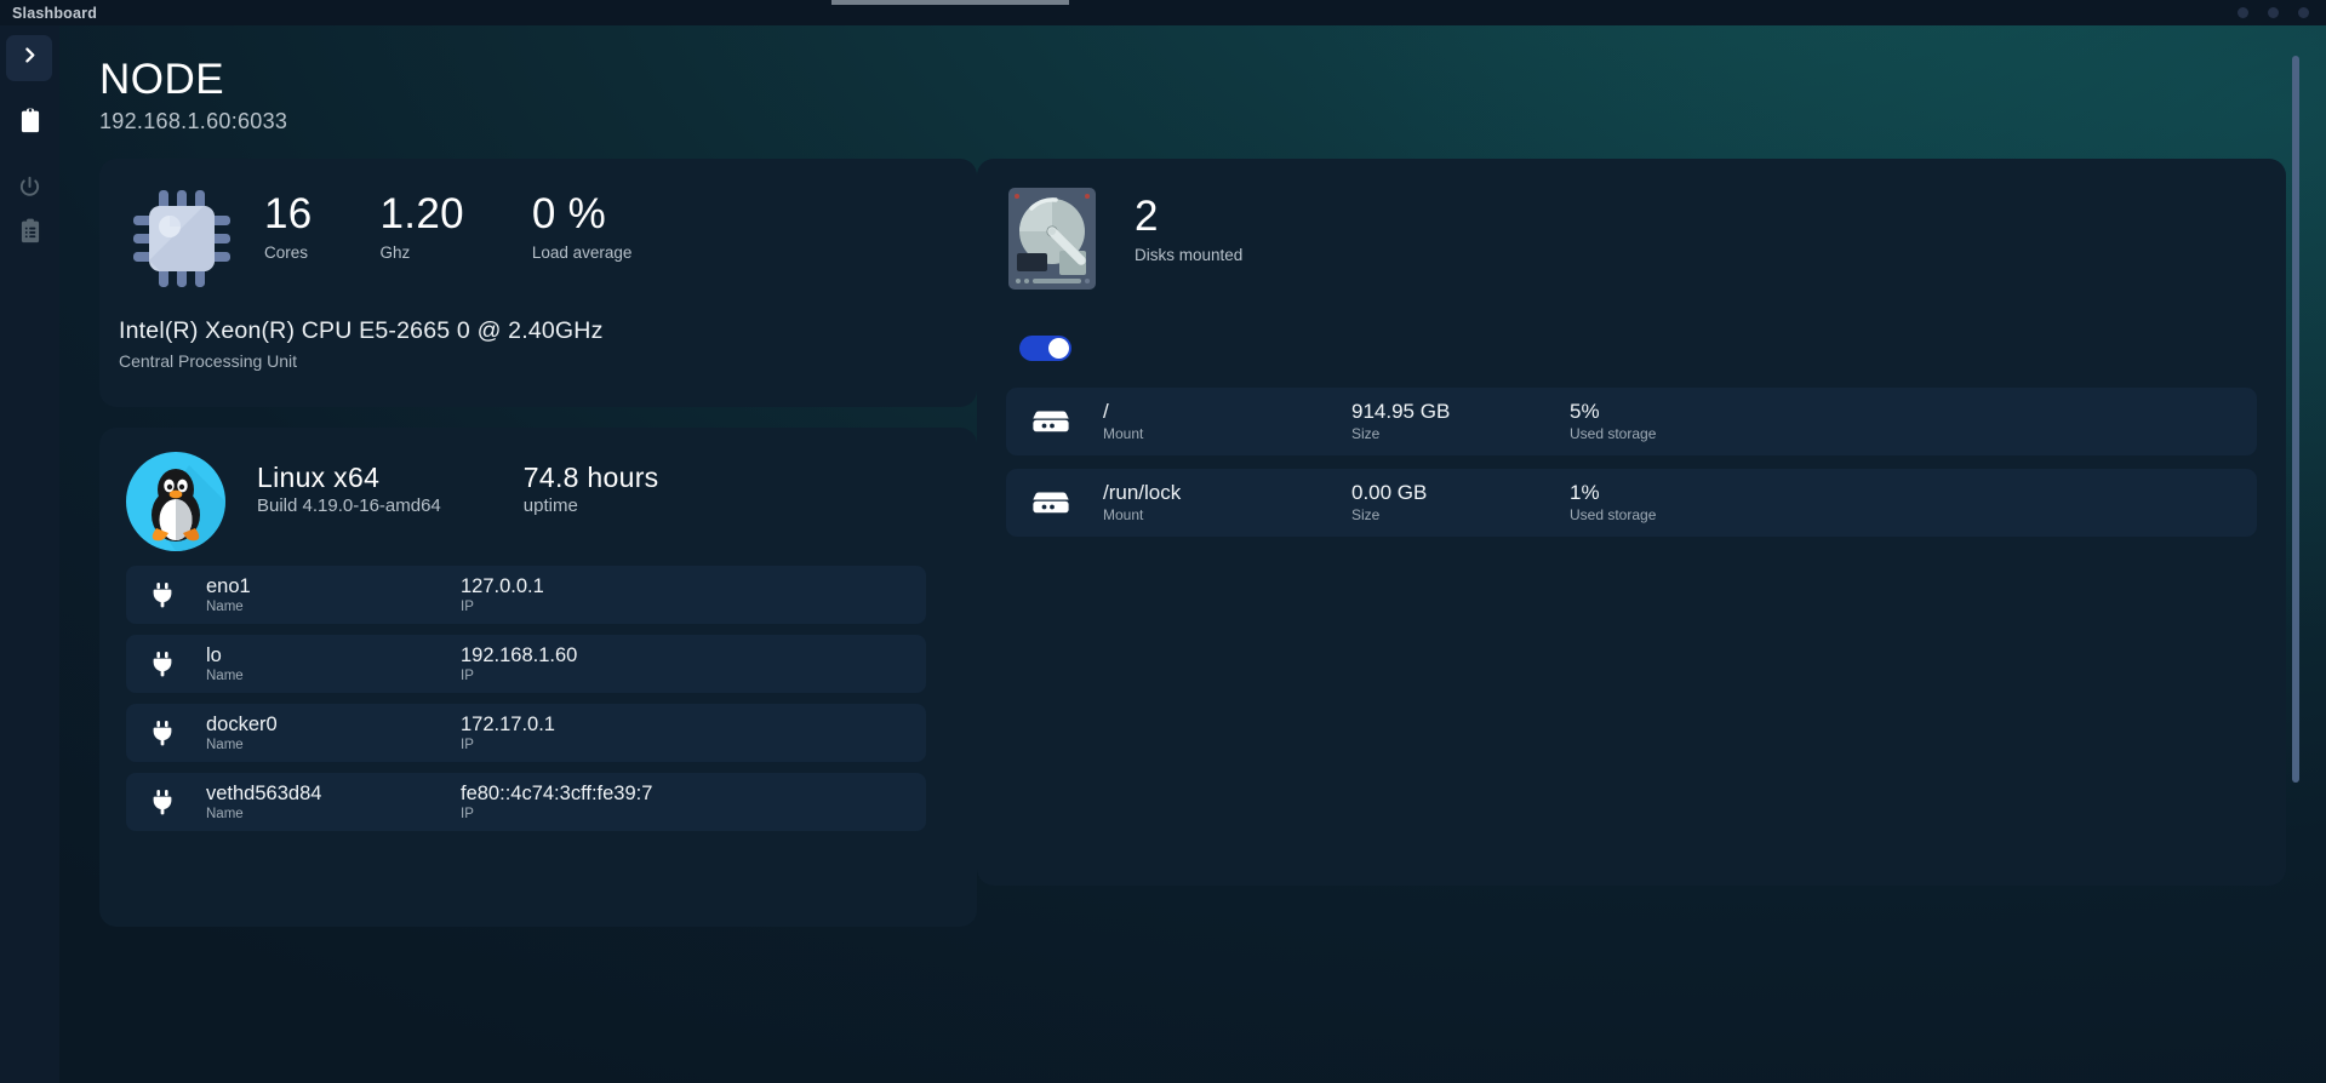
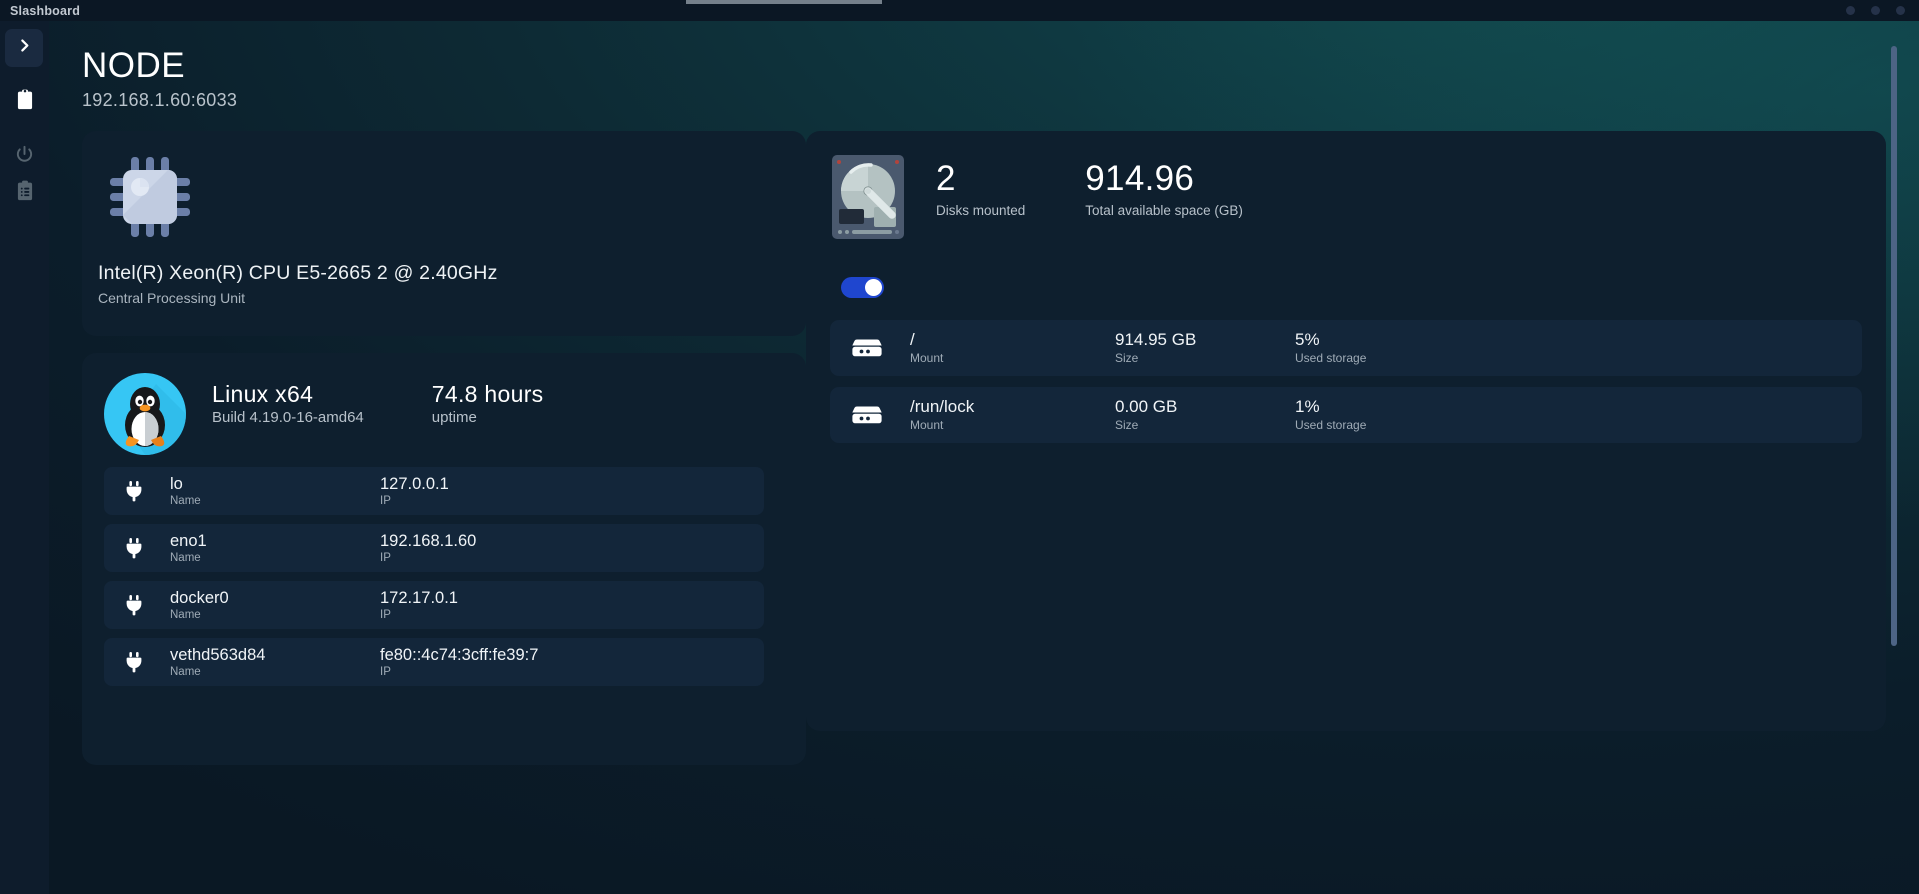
  Slashboard
  NODE
  192.168.1.60:6033
- 16
- Cores
- 1.20
- Ghz
- 0 %
- Load average
- Intel(R) Xeon(R) CPU E5-2665 0 @ 2.40GHz
+ Intel(R) Xeon(R) CPU E5-2665 2 @ 2.40GHz
  Central Processing Unit
  Linux x64
  Build 4.19.0-16-amd64
  74.8 hours
  uptime
- eno1
+ lo
  Name
  127.0.0.1
  IP
- lo
+ eno1
  Name
  192.168.1.60
  IP
  docker0
  Name
  172.17.0.1
  IP
  vethd563d84
  Name
  fe80::4c74:3cff:fe39:7
  IP
  2
  Disks mounted
+ 914.96
+ Total available space (GB)
  /
  Mount
  914.95 GB
  Size
  5%
  Used storage
  /run/lock
  Mount
  0.00 GB
  Size
  1%
  Used storage
